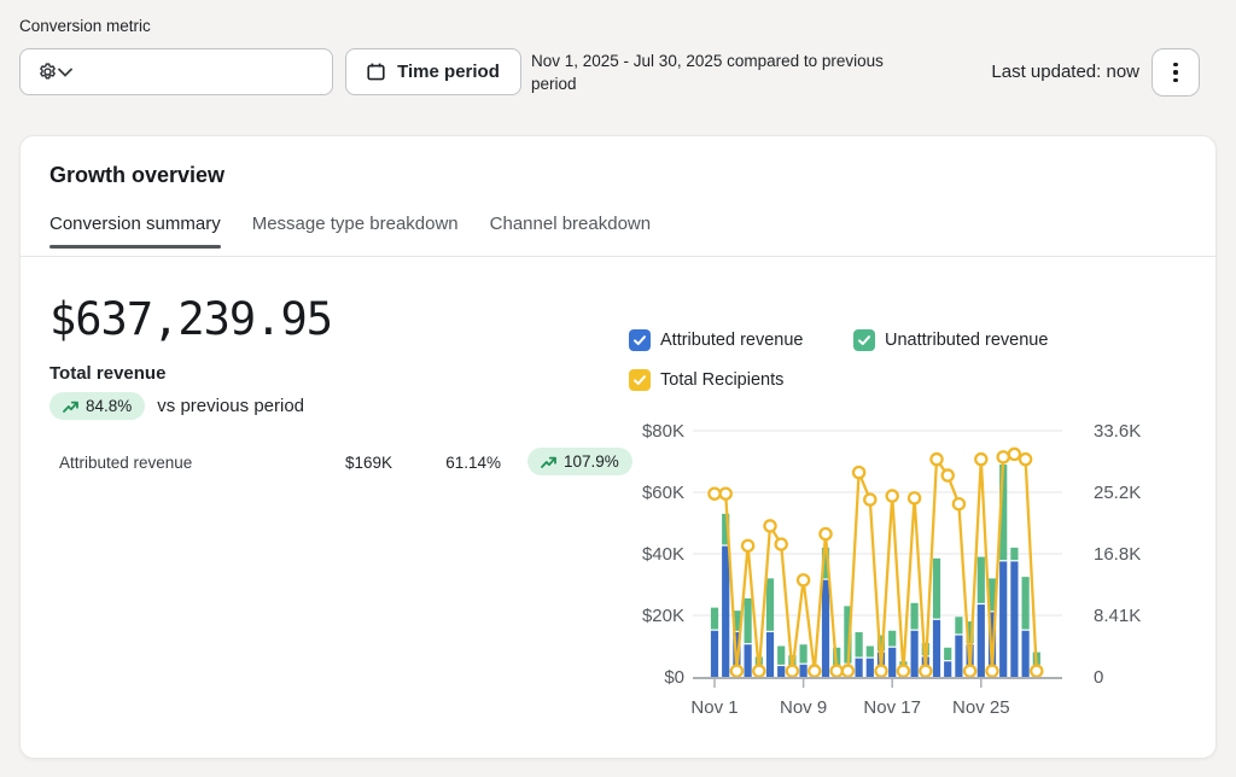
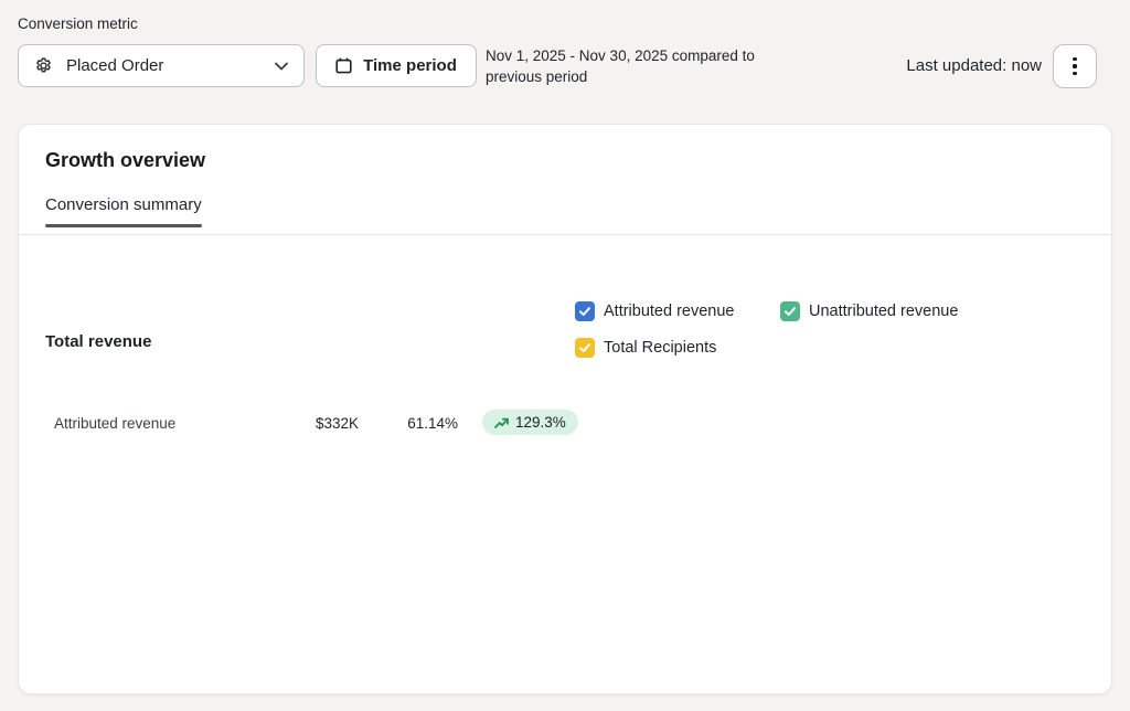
  Conversion metric
+ Placed Order
  Time period
- Nov 1, 2025 - Jul 30, 2025 compared to previous period
+ Nov 1, 2025 - Nov 30, 2025 compared to previous period
  Last updated: now
  Growth overview
  Conversion summary
- Message type breakdown
- Channel breakdown
- $637,239.95
  Total revenue
- 84.8%
- vs previous period
  Attributed revenue
- $169K
+ $332K
  61.14%
- 107.9%
+ 129.3%
  Attributed revenue
  Unattributed revenue
  Total Recipients
- $0
- 0
- $20K
- 8.41K
- $40K
- 16.8K
- $60K
- 25.2K
- $80K
- 33.6K
- Nov 1
- Nov 9
- Nov 17
- Nov 25
